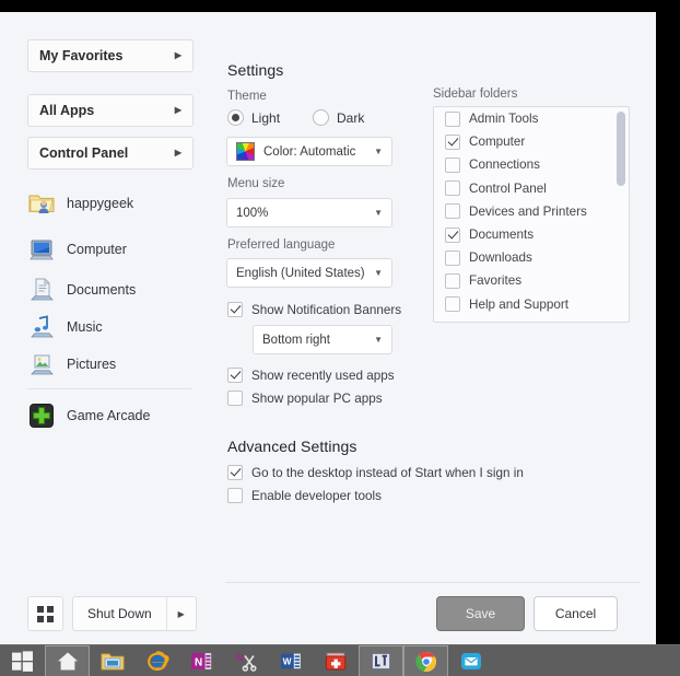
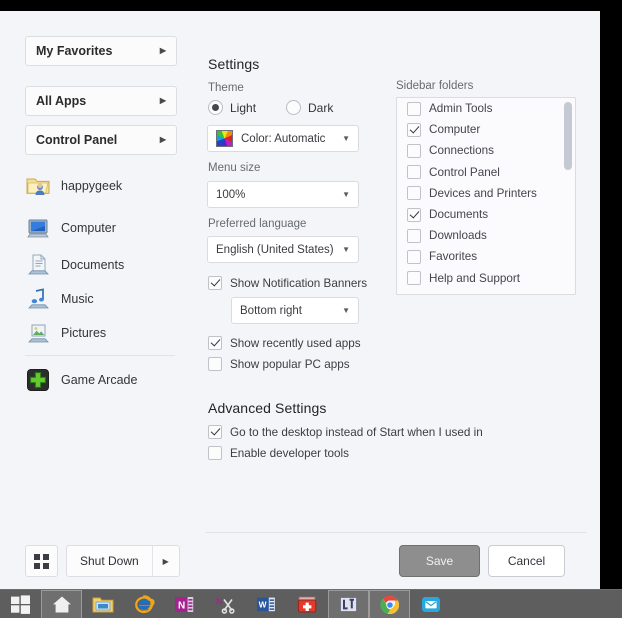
  My Favorites
  ▶
  All Apps
  ▶
  Control Panel
  ▶
  happygeek
  Computer
  Documents
  Music
  Pictures
  Game Arcade
  Shut Down
  ▶
  Settings
  Theme
  Light
  Dark
  Color: Automatic
  ▼
  Menu size
  100%
  ▼
  Preferred language
  English (United States)
  ▼
  Show Notification Banners
  Bottom right
  ▼
  Show recently used apps
  Show popular PC apps
  Advanced Settings
- Go to the desktop instead of Start when I sign in
+ Go to the desktop instead of Start when I used in
  Enable developer tools
  Sidebar folders
  Admin Tools
  Computer
  Connections
  Control Panel
  Devices and Printers
  Documents
  Downloads
  Favorites
  Help and Support
  Save
  Cancel
  N
  N
  W
